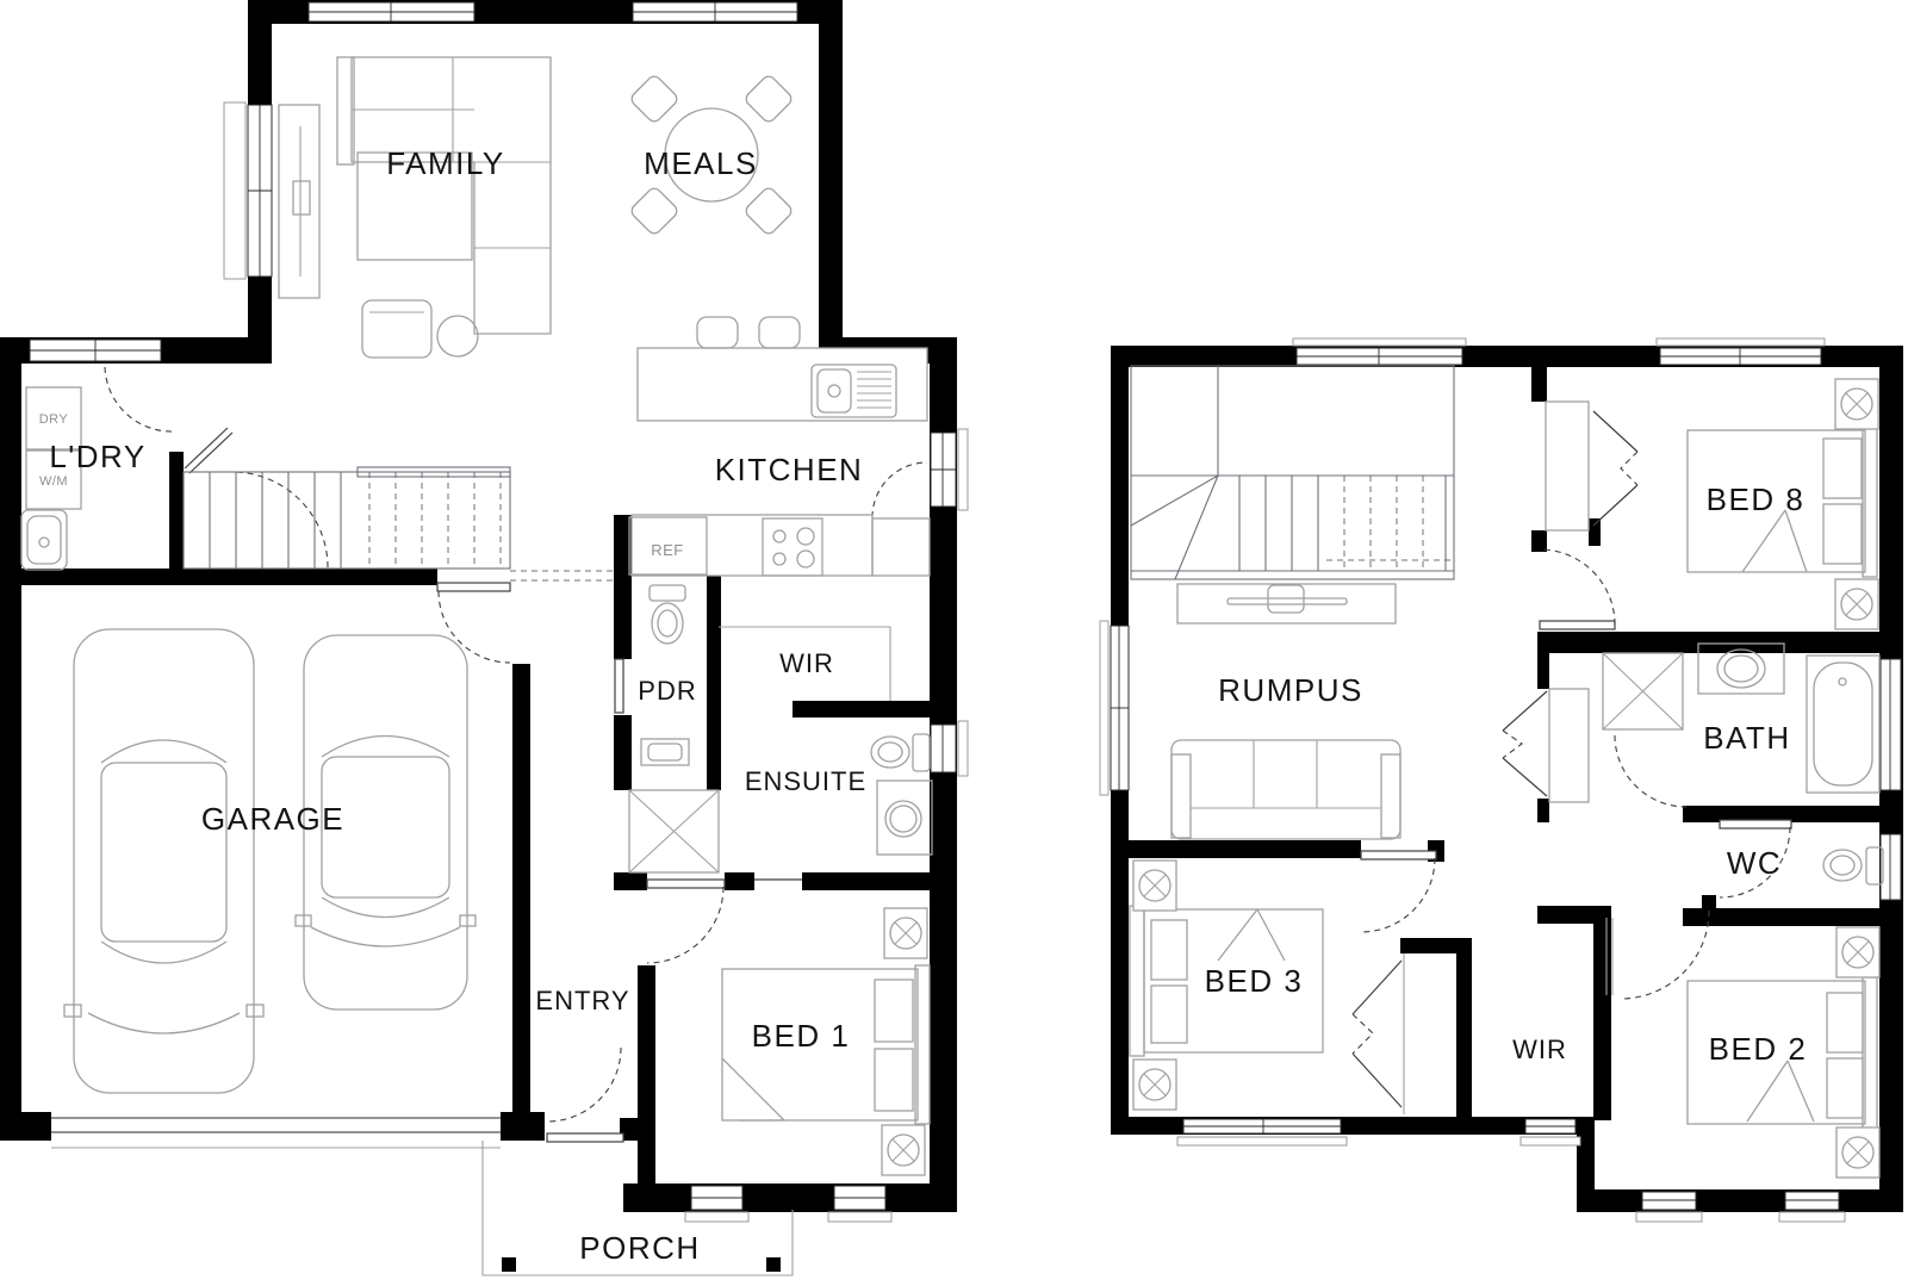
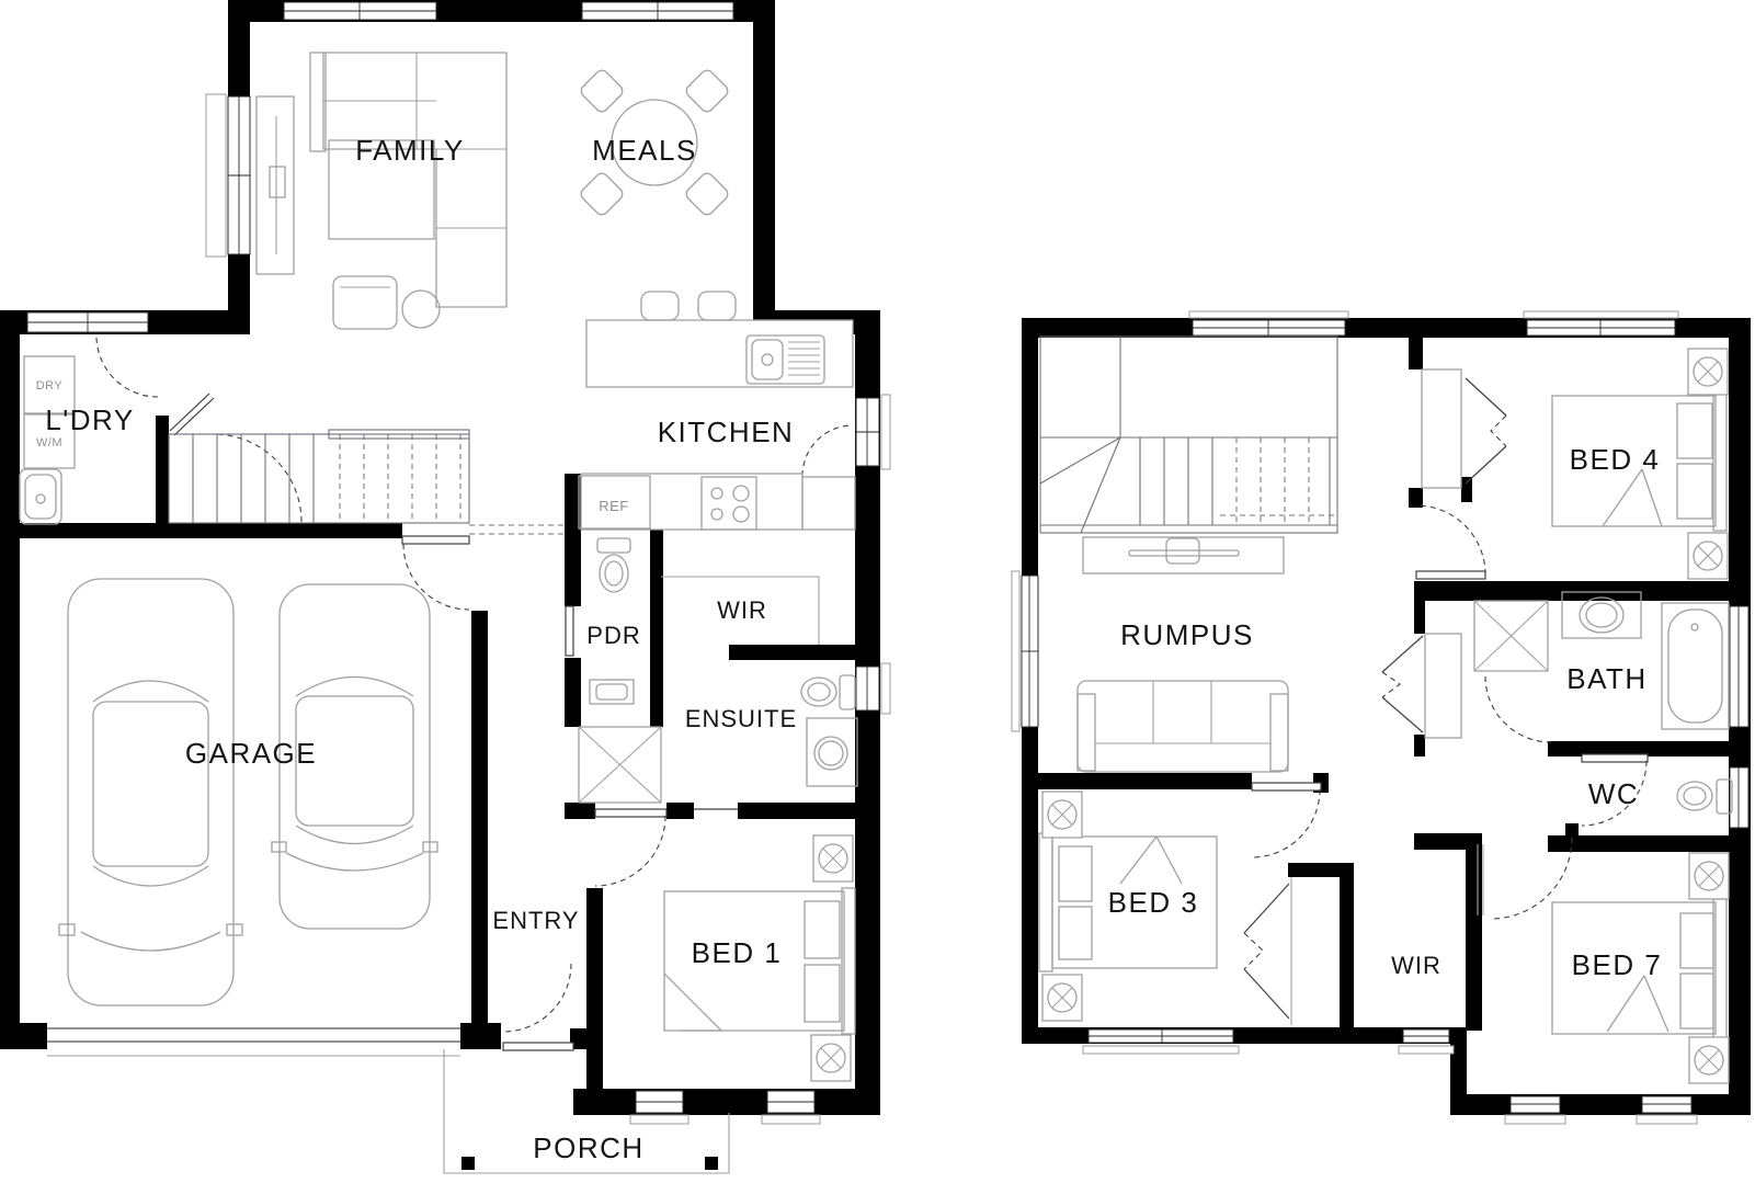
  FAMILY
  MEALS
  KITCHEN
  L'DRY
  DRY
  W/M
  REF
  PDR
  WIR
  ENSUITE
  GARAGE
  ENTRY
  BED 1
  PORCH
  RUMPUS
- BED 8
+ BED 4
  BATH
  WC
  BED 3
  WIR
- BED 2
+ BED 7
